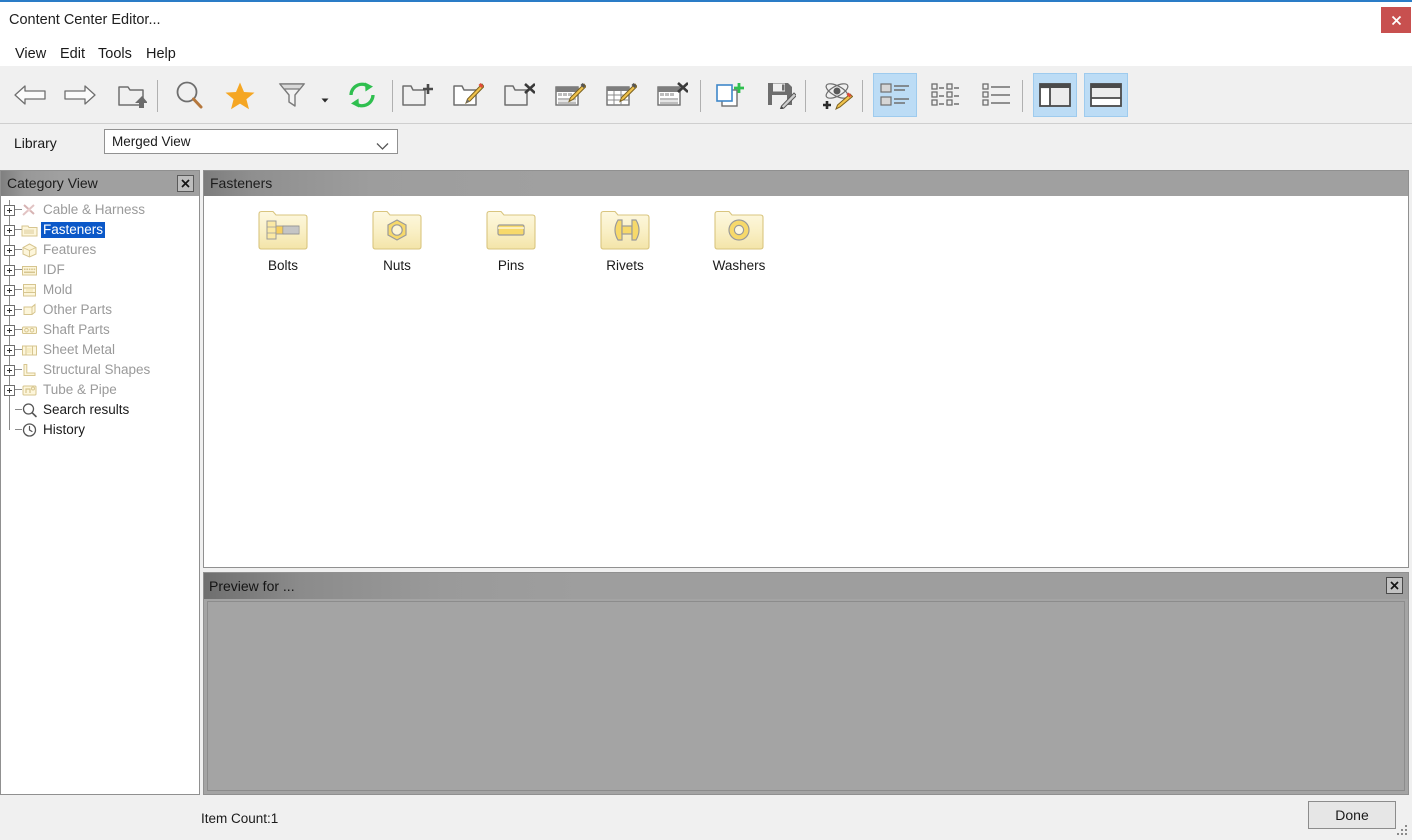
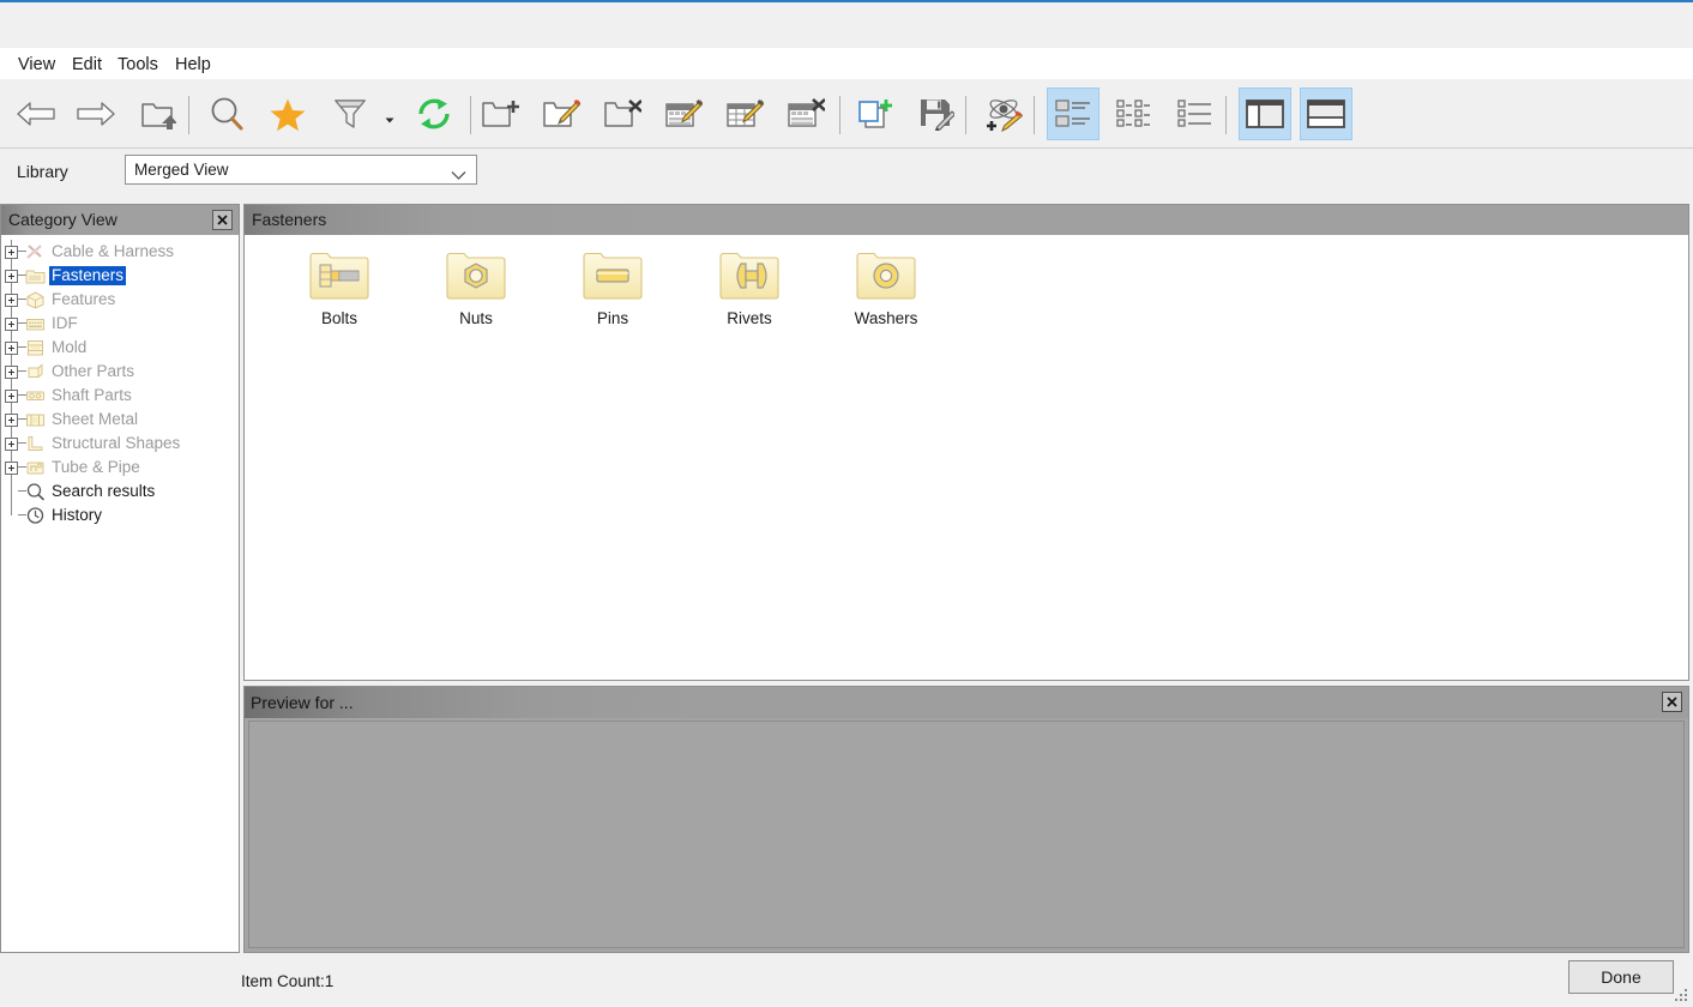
- Content Center Editor...
  View
  Edit
  Tools
  Help
  Library
  Merged View
  Category View
  Cable & Harness
  Fasteners
  Features
  IDF
  Mold
  Other Parts
  Shaft Parts
  Sheet Metal
  Structural Shapes
  Tube & Pipe
  Search results
  History
  Fasteners
  Bolts
  Nuts
  Pins
  Rivets
  Washers
  Preview for ...
  Item Count:1
  Done
